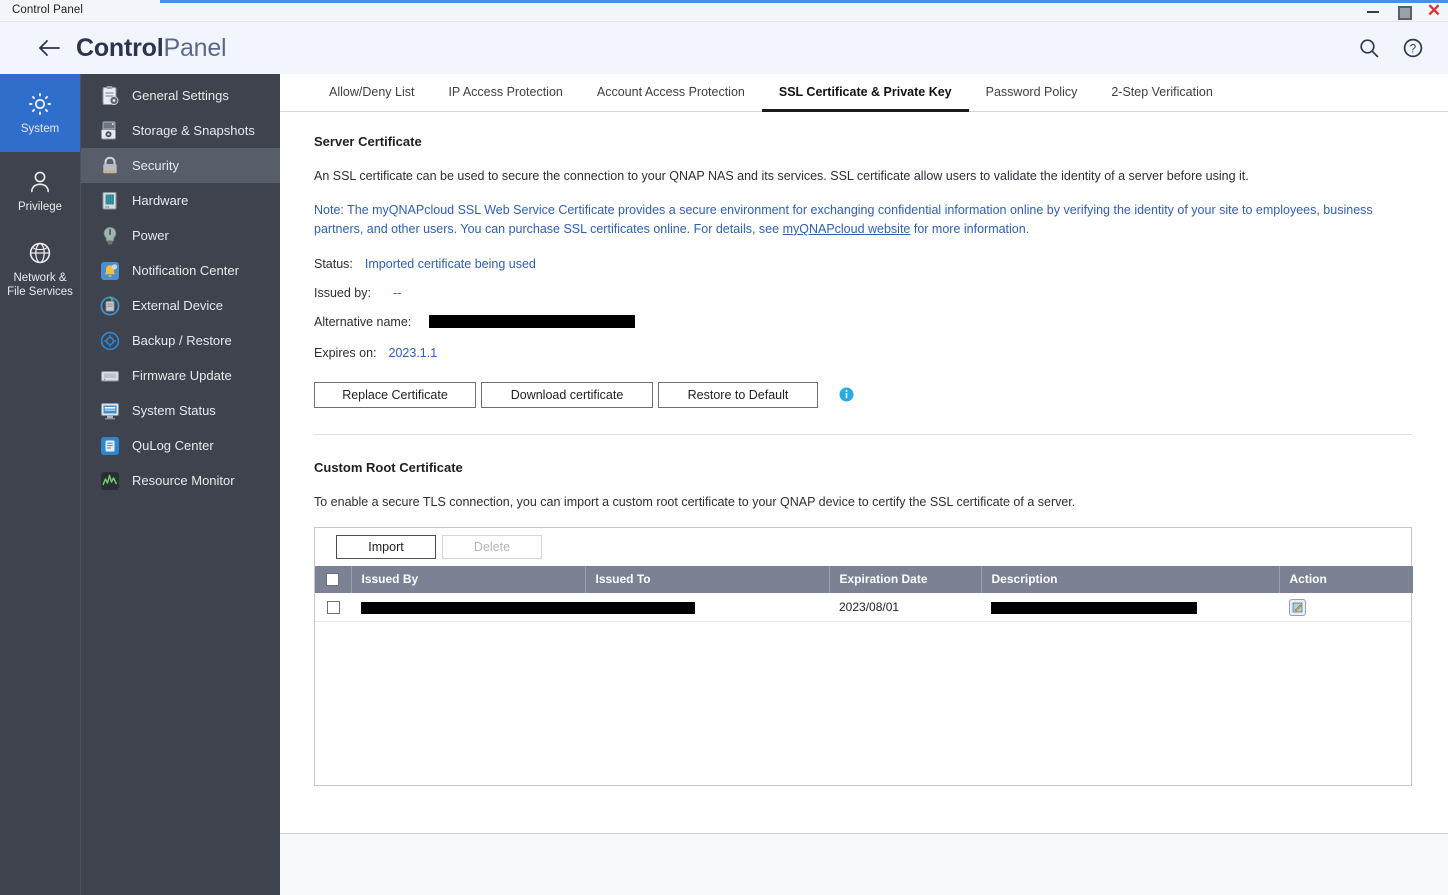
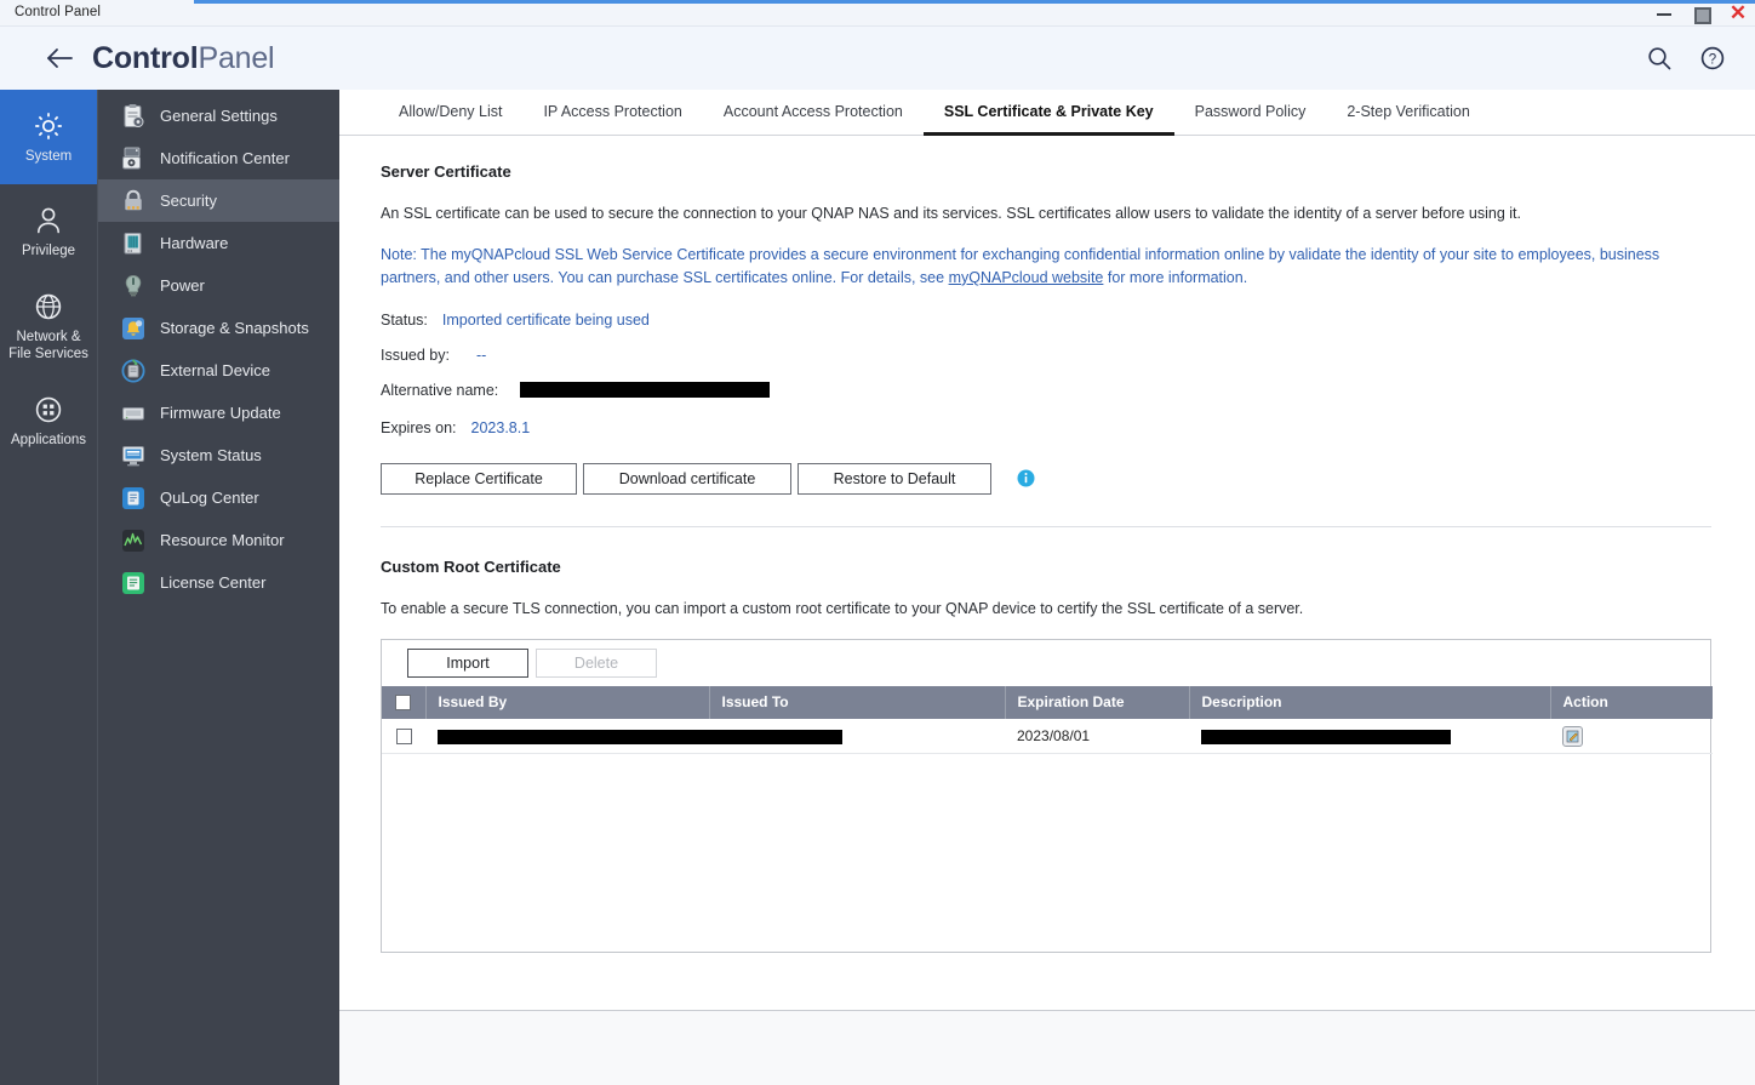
  Control Panel
  ✕
  ControlPanel
  ?
  System
  Privilege
  Network &
  File Services
+ Applications
  General Settings
- Storage & Snapshots
+ Notification Center
  Security
  Hardware
  Power
- Notification Center
+ Storage & Snapshots
  External Device
- Backup / Restore
  Firmware Update
  System Status
  QuLog Center
  Resource Monitor
+ License Center
  Allow/Deny List
  IP Access Protection
  Account Access Protection
  SSL Certificate & Private Key
  Password Policy
  2-Step Verification
  Server Certificate
- An SSL certificate can be used to secure the connection to your QNAP NAS and its services. SSL certificate allow users to validate the identity of a server before using it.
+ An SSL certificate can be used to secure the connection to your QNAP NAS and its services. SSL certificates allow users to validate the identity of a server before using it.
- Note: The myQNAPcloud SSL Web Service Certificate provides a secure environment for exchanging confidential information online by verifying the identity of your site to employees, business partners, and other users. You can purchase SSL certificates online. For details, see myQNAPcloud website for more information.
+ Note: The myQNAPcloud SSL Web Service Certificate provides a secure environment for exchanging confidential information online by validate the identity of your site to employees, business partners, and other users. You can purchase SSL certificates online. For details, see myQNAPcloud website for more information.
  Status:
  Imported certificate being used
  Issued by:
  --
  Alternative name:
  Expires on:
- 2023.1.1
+ 2023.8.1
  Replace Certificate
  Download certificate
  Restore to Default
  Custom Root Certificate
  To enable a secure TLS connection, you can import a custom root certificate to your QNAP device to certify the SSL certificate of a server.
  Import
  Delete
  	Issued By	Issued To	Expiration Date	Description	Action
  			2023/08/01
